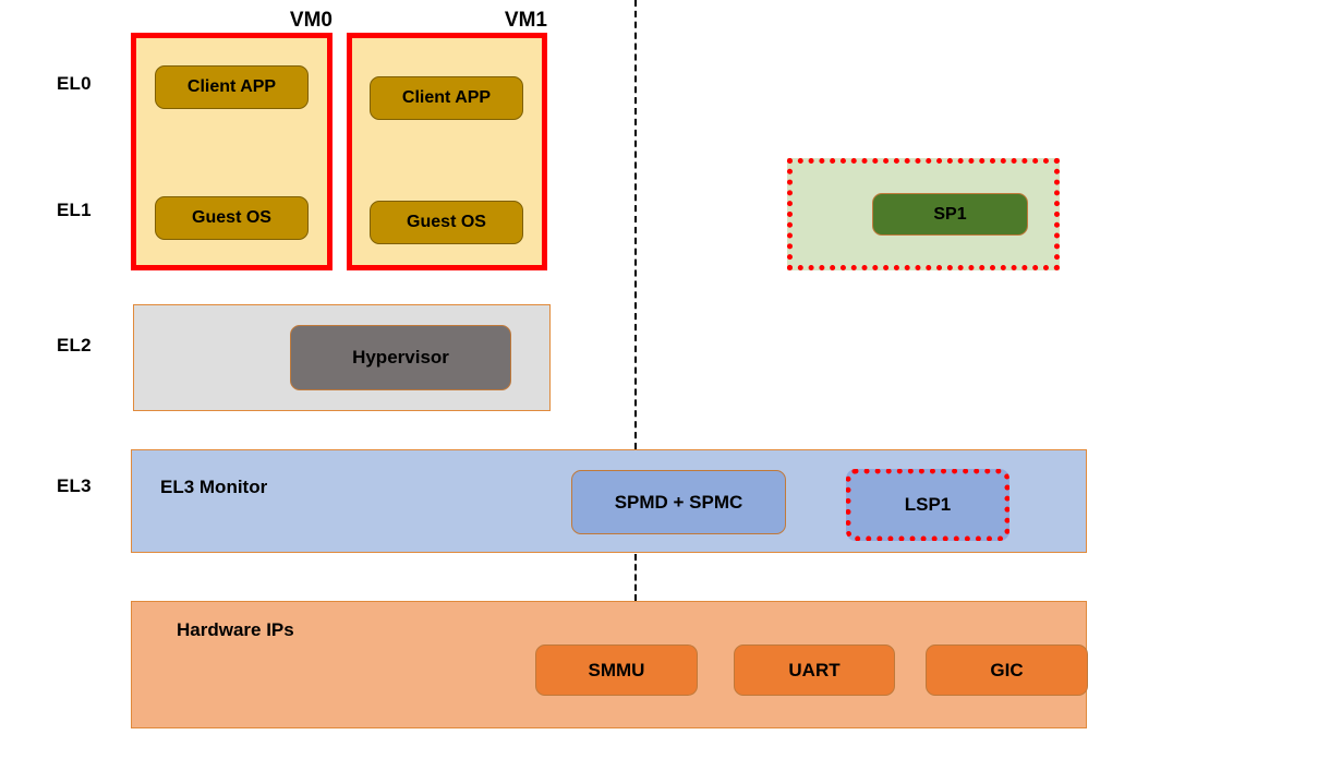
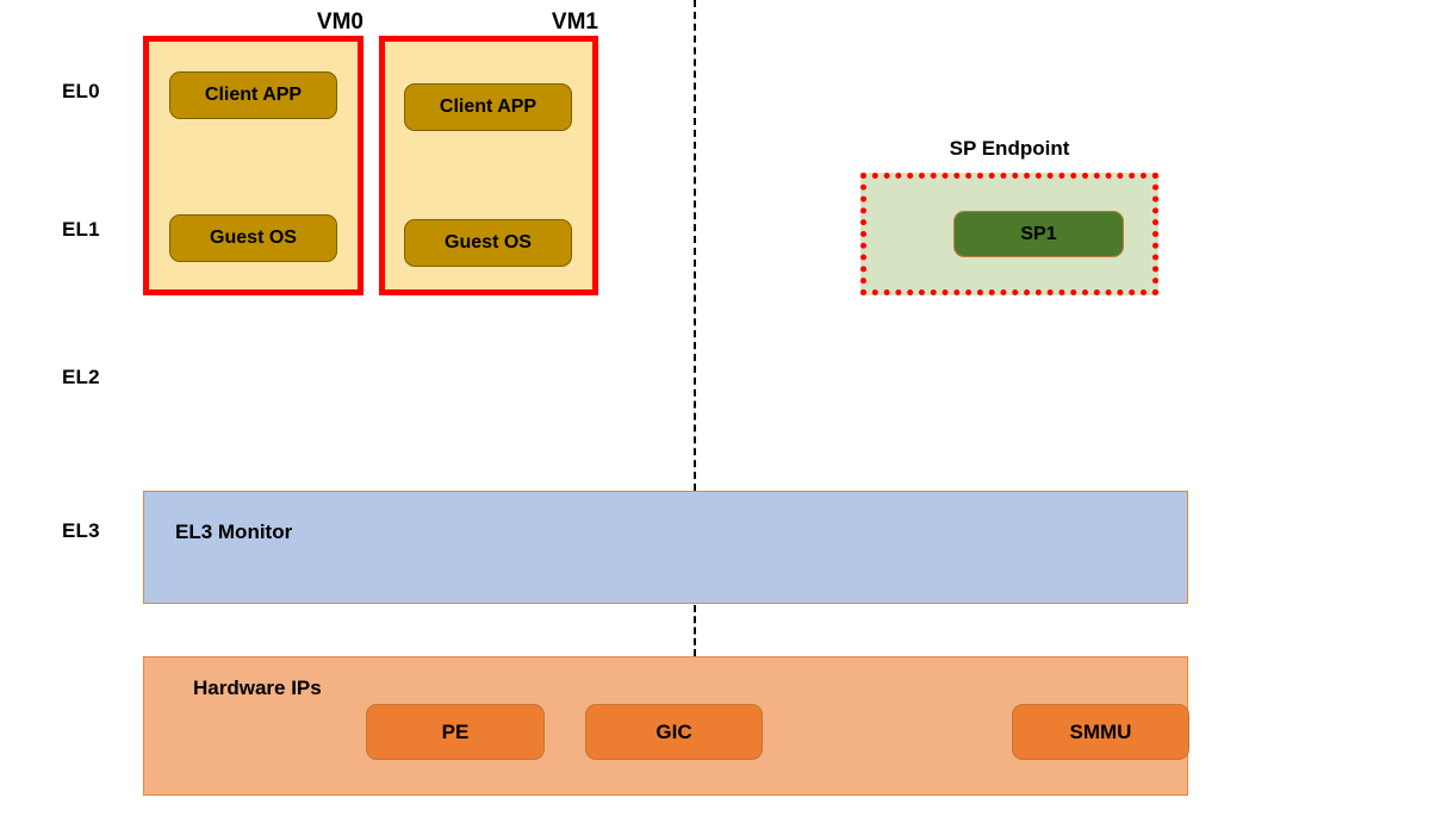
  EL0
  EL1
  EL2
  EL3
  VM0
  Client APP
  Guest OS
  VM1
  Client APP
  Guest OS
+ SP Endpoint
  SP1
- Hypervisor
  EL3 Monitor
- SPMD + SPMC
- LSP1
  Hardware IPs
+ PE
- SMMU
+ GIC
- UART
- GIC
+ SMMU
